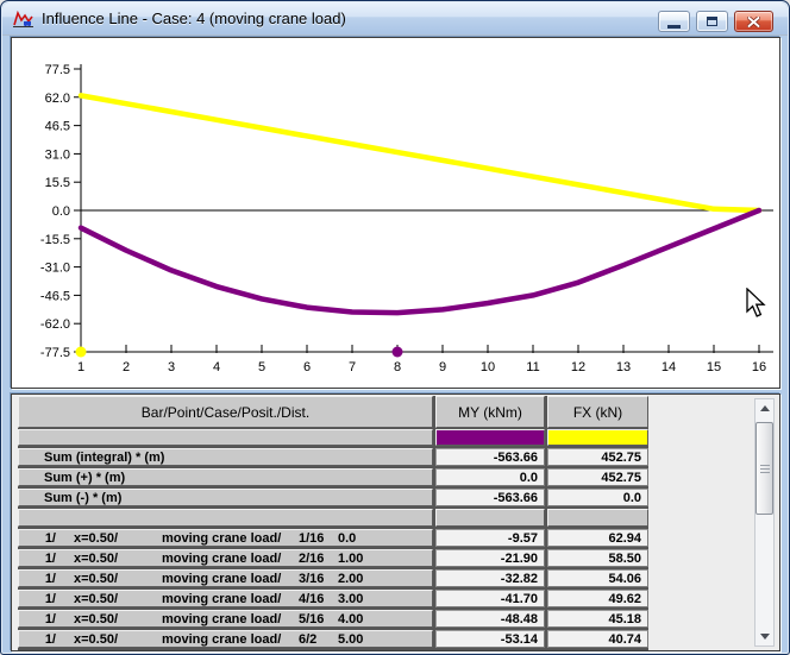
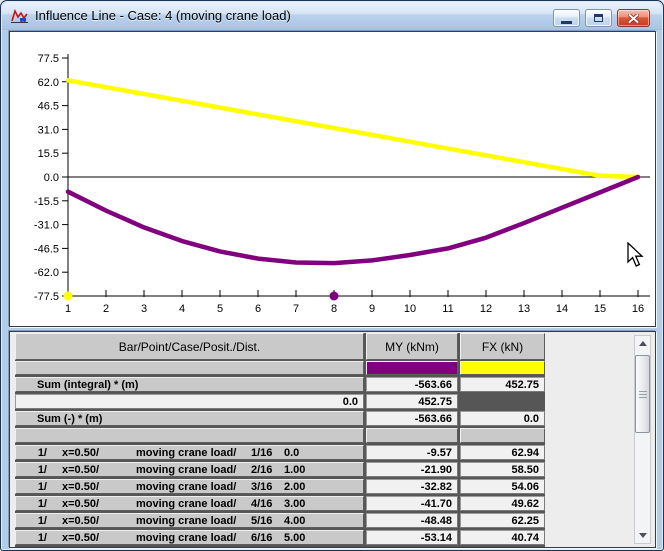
  Influence Line - Case: 4 (moving crane load)
  77.5
  62.0
  46.5
  31.0
  15.5
  0.0
  -15.5
  -31.0
  -46.5
  -62.0
  -77.5
  1
  2
  3
  4
  5
  6
  7
  8
  9
  10
  11
  12
  13
  14
  15
  16
  Bar/Point/Case/Posit./Dist.
  MY (kNm)
  FX (kN)
  Sum (integral) * (m)
  -563.66
  452.75
- Sum (+) * (m)
  0.0
  452.75
  Sum (-) * (m)
  -563.66
  0.0
  1/
  x=0.50/
  moving crane load/
  1/16
  0.0
  -9.57
  62.94
  1/
  x=0.50/
  moving crane load/
  2/16
  1.00
  -21.90
  58.50
  1/
  x=0.50/
  moving crane load/
  3/16
  2.00
  -32.82
  54.06
  1/
  x=0.50/
  moving crane load/
  4/16
  3.00
  -41.70
  49.62
  1/
  x=0.50/
  moving crane load/
  5/16
  4.00
  -48.48
- 45.18
+ 62.25
  1/
  x=0.50/
  moving crane load/
- 6/2
+ 6/16
  5.00
  -53.14
  40.74
